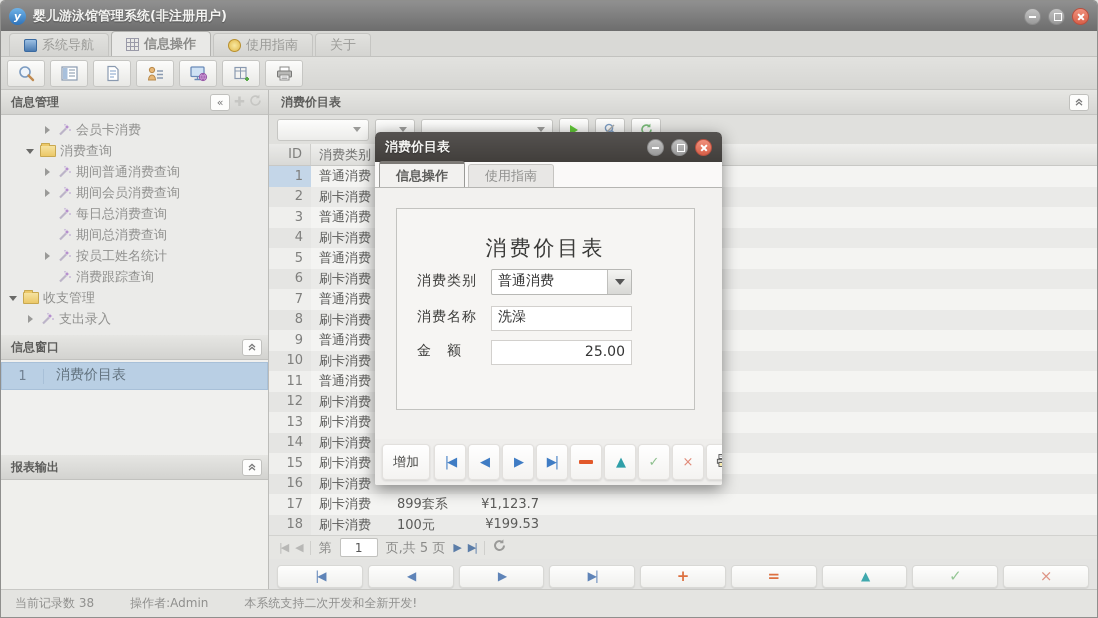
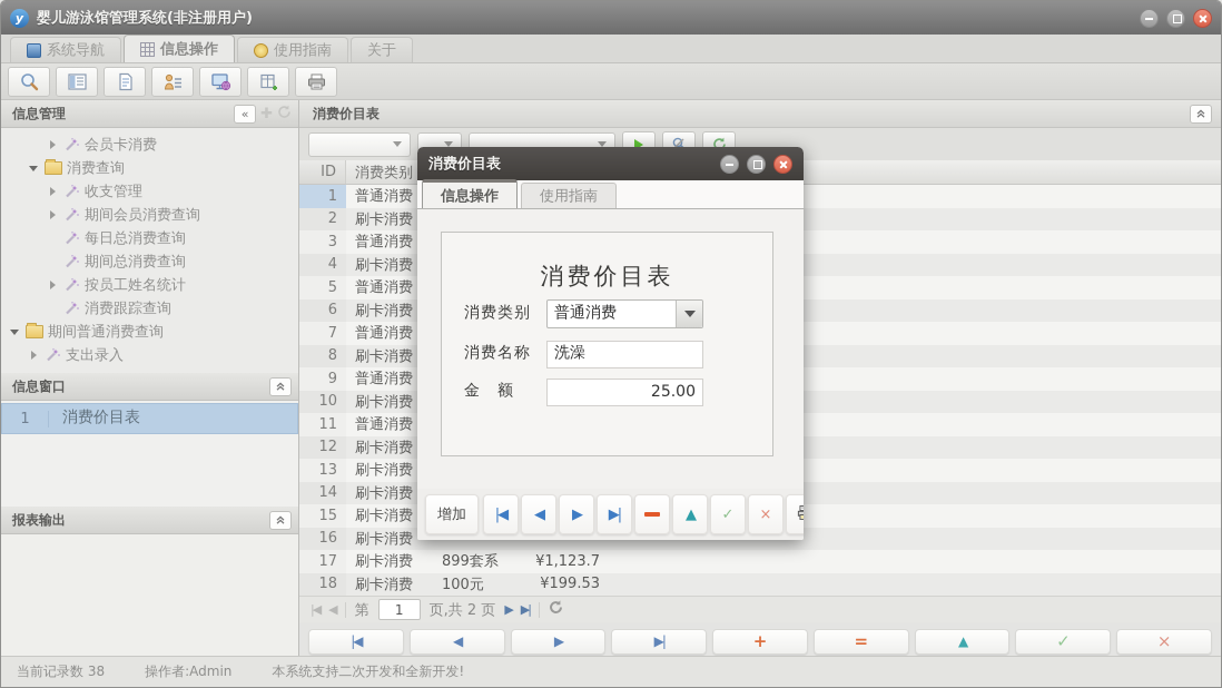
  y
  婴儿游泳馆管理系统(非注册用户)
  系统导航
  信息操作
  使用指南
  关于
  信息管理
  «
  ✚
  会员卡消费
  消费查询
- 期间普通消费查询
+ 收支管理
  期间会员消费查询
  每日总消费查询
  期间总消费查询
  按员工姓名统计
  消费跟踪查询
- 收支管理
+ 期间普通消费查询
  支出录入
  信息窗口
  1
  消费价目表
  报表输出
  消费价目表
  ID
  消费类别
  1
  普通消费
  2
  刷卡消费
  3
  普通消费
  4
  刷卡消费
  5
  普通消费
  6
  刷卡消费
  7
  普通消费
  8
  刷卡消费
  9
  普通消费
  10
  刷卡消费
  11
  普通消费
  12
  刷卡消费
  13
  刷卡消费
  14
  刷卡消费
  15
  刷卡消费
  16
  刷卡消费
  17
  刷卡消费
  899套系
  ¥1,123.7
  18
  刷卡消费
  100元
  ¥199.53
  |◀
  ◀
  第
  1
- 页,共 5 页
+ 页,共 2 页
  ▶
  ▶|
  |◀
  ◀
  ▶
  ▶|
  +
  =
  ▲
  ✓
  ×
  当前记录数 38
  操作者:Admin
  本系统支持二次开发和全新开发!
  消费价目表
  信息操作
  使用指南
  消费价目表
  消费类别
  普通消费
  消费名称
  洗澡
  金 额
  25.00
  增加
  |◀
  ◀
  ▶
  ▶|
  ▲
  ✓
  ×
